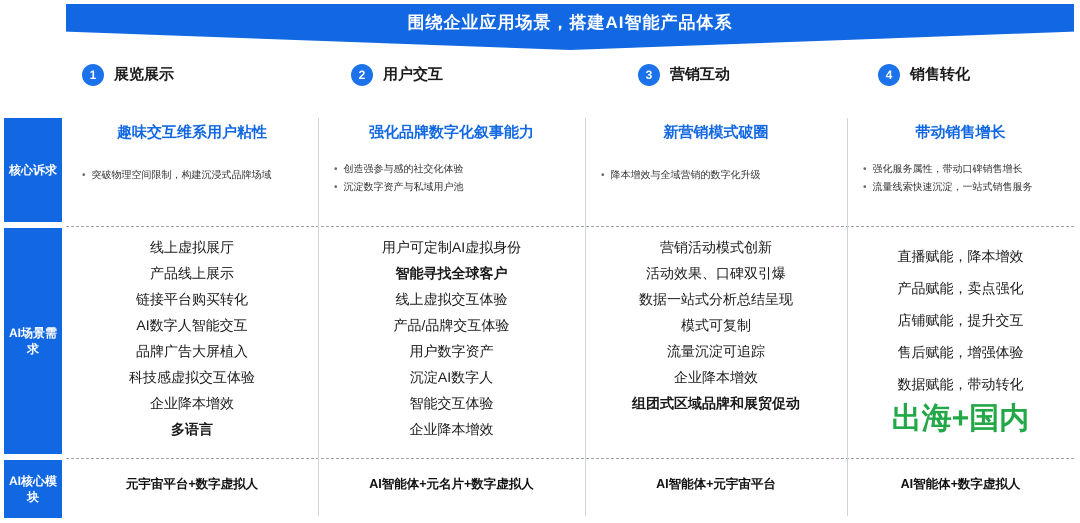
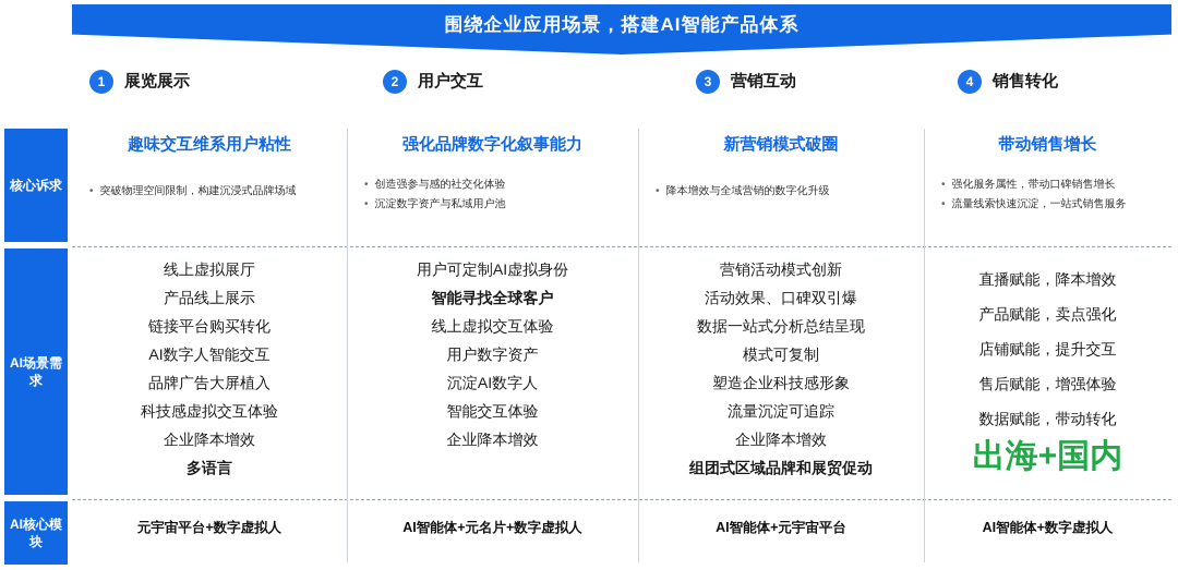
  围绕企业应用场景，搭建AI智能产品体系
  1
  展览展示
  2
  用户交互
  3
  营销互动
  4
  销售转化
  核心诉求
  AI场景需求
  AI核心模块
  趣味交互维系用户粘性
  •
  突破物理空间限制，构建沉浸式品牌场域
  线上虚拟展厅
  产品线上展示
  链接平台购买转化
  AI数字人智能交互
  品牌广告大屏植入
  科技感虚拟交互体验
  企业降本增效
  多语言
  元宇宙平台+数字虚拟人
  强化品牌数字化叙事能力
  •
  创造强参与感的社交化体验
  •
  沉淀数字资产与私域用户池
  用户可定制AI虚拟身份
  智能寻找全球客户
  线上虚拟交互体验
- 产品/品牌交互体验
  用户数字资产
  沉淀AI数字人
  智能交互体验
  企业降本增效
  AI智能体+元名片+数字虚拟人
  新营销模式破圈
  •
  降本增效与全域营销的数字化升级
  营销活动模式创新
  活动效果、口碑双引爆
  数据一站式分析总结呈现
  模式可复制
+ 塑造企业科技感形象
  流量沉淀可追踪
  企业降本增效
  组团式区域品牌和展贸促动
  AI智能体+元宇宙平台
  带动销售增长
  •
  强化服务属性，带动口碑销售增长
  •
  流量线索快速沉淀，一站式销售服务
  直播赋能，降本增效
  产品赋能，卖点强化
  店铺赋能，提升交互
  售后赋能，增强体验
  数据赋能，带动转化
  出海+国内
  AI智能体+数字虚拟人
